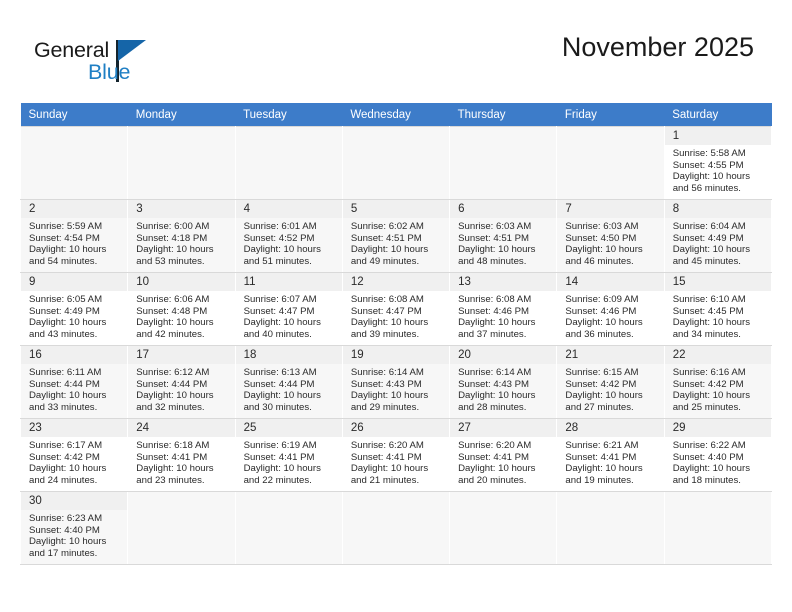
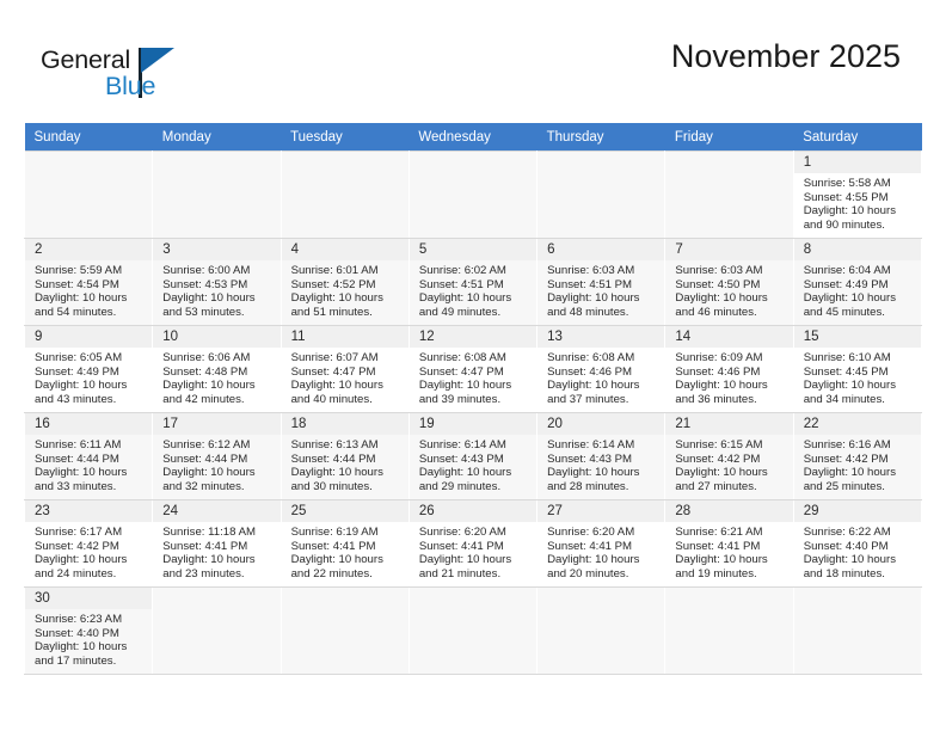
  General
  Blue
  November 2025
  Sunday	Monday	Tuesday	Wednesday	Thursday	Friday	Saturday
- 						1Sunrise: 5:58 AMSunset: 4:55 PMDaylight: 10 hoursand 56 minutes.
+ 						1Sunrise: 5:58 AMSunset: 4:55 PMDaylight: 10 hoursand 90 minutes.
- 2Sunrise: 5:59 AMSunset: 4:54 PMDaylight: 10 hoursand 54 minutes.	3Sunrise: 6:00 AMSunset: 4:18 PMDaylight: 10 hoursand 53 minutes.	4Sunrise: 6:01 AMSunset: 4:52 PMDaylight: 10 hoursand 51 minutes.	5Sunrise: 6:02 AMSunset: 4:51 PMDaylight: 10 hoursand 49 minutes.	6Sunrise: 6:03 AMSunset: 4:51 PMDaylight: 10 hoursand 48 minutes.	7Sunrise: 6:03 AMSunset: 4:50 PMDaylight: 10 hoursand 46 minutes.	8Sunrise: 6:04 AMSunset: 4:49 PMDaylight: 10 hoursand 45 minutes.
+ 2Sunrise: 5:59 AMSunset: 4:54 PMDaylight: 10 hoursand 54 minutes.	3Sunrise: 6:00 AMSunset: 4:53 PMDaylight: 10 hoursand 53 minutes.	4Sunrise: 6:01 AMSunset: 4:52 PMDaylight: 10 hoursand 51 minutes.	5Sunrise: 6:02 AMSunset: 4:51 PMDaylight: 10 hoursand 49 minutes.	6Sunrise: 6:03 AMSunset: 4:51 PMDaylight: 10 hoursand 48 minutes.	7Sunrise: 6:03 AMSunset: 4:50 PMDaylight: 10 hoursand 46 minutes.	8Sunrise: 6:04 AMSunset: 4:49 PMDaylight: 10 hoursand 45 minutes.
  9Sunrise: 6:05 AMSunset: 4:49 PMDaylight: 10 hoursand 43 minutes.	10Sunrise: 6:06 AMSunset: 4:48 PMDaylight: 10 hoursand 42 minutes.	11Sunrise: 6:07 AMSunset: 4:47 PMDaylight: 10 hoursand 40 minutes.	12Sunrise: 6:08 AMSunset: 4:47 PMDaylight: 10 hoursand 39 minutes.	13Sunrise: 6:08 AMSunset: 4:46 PMDaylight: 10 hoursand 37 minutes.	14Sunrise: 6:09 AMSunset: 4:46 PMDaylight: 10 hoursand 36 minutes.	15Sunrise: 6:10 AMSunset: 4:45 PMDaylight: 10 hoursand 34 minutes.
  16Sunrise: 6:11 AMSunset: 4:44 PMDaylight: 10 hoursand 33 minutes.	17Sunrise: 6:12 AMSunset: 4:44 PMDaylight: 10 hoursand 32 minutes.	18Sunrise: 6:13 AMSunset: 4:44 PMDaylight: 10 hoursand 30 minutes.	19Sunrise: 6:14 AMSunset: 4:43 PMDaylight: 10 hoursand 29 minutes.	20Sunrise: 6:14 AMSunset: 4:43 PMDaylight: 10 hoursand 28 minutes.	21Sunrise: 6:15 AMSunset: 4:42 PMDaylight: 10 hoursand 27 minutes.	22Sunrise: 6:16 AMSunset: 4:42 PMDaylight: 10 hoursand 25 minutes.
- 23Sunrise: 6:17 AMSunset: 4:42 PMDaylight: 10 hoursand 24 minutes.	24Sunrise: 6:18 AMSunset: 4:41 PMDaylight: 10 hoursand 23 minutes.	25Sunrise: 6:19 AMSunset: 4:41 PMDaylight: 10 hoursand 22 minutes.	26Sunrise: 6:20 AMSunset: 4:41 PMDaylight: 10 hoursand 21 minutes.	27Sunrise: 6:20 AMSunset: 4:41 PMDaylight: 10 hoursand 20 minutes.	28Sunrise: 6:21 AMSunset: 4:41 PMDaylight: 10 hoursand 19 minutes.	29Sunrise: 6:22 AMSunset: 4:40 PMDaylight: 10 hoursand 18 minutes.
+ 23Sunrise: 6:17 AMSunset: 4:42 PMDaylight: 10 hoursand 24 minutes.	24Sunrise: 11:18 AMSunset: 4:41 PMDaylight: 10 hoursand 23 minutes.	25Sunrise: 6:19 AMSunset: 4:41 PMDaylight: 10 hoursand 22 minutes.	26Sunrise: 6:20 AMSunset: 4:41 PMDaylight: 10 hoursand 21 minutes.	27Sunrise: 6:20 AMSunset: 4:41 PMDaylight: 10 hoursand 20 minutes.	28Sunrise: 6:21 AMSunset: 4:41 PMDaylight: 10 hoursand 19 minutes.	29Sunrise: 6:22 AMSunset: 4:40 PMDaylight: 10 hoursand 18 minutes.
  30Sunrise: 6:23 AMSunset: 4:40 PMDaylight: 10 hoursand 17 minutes.
